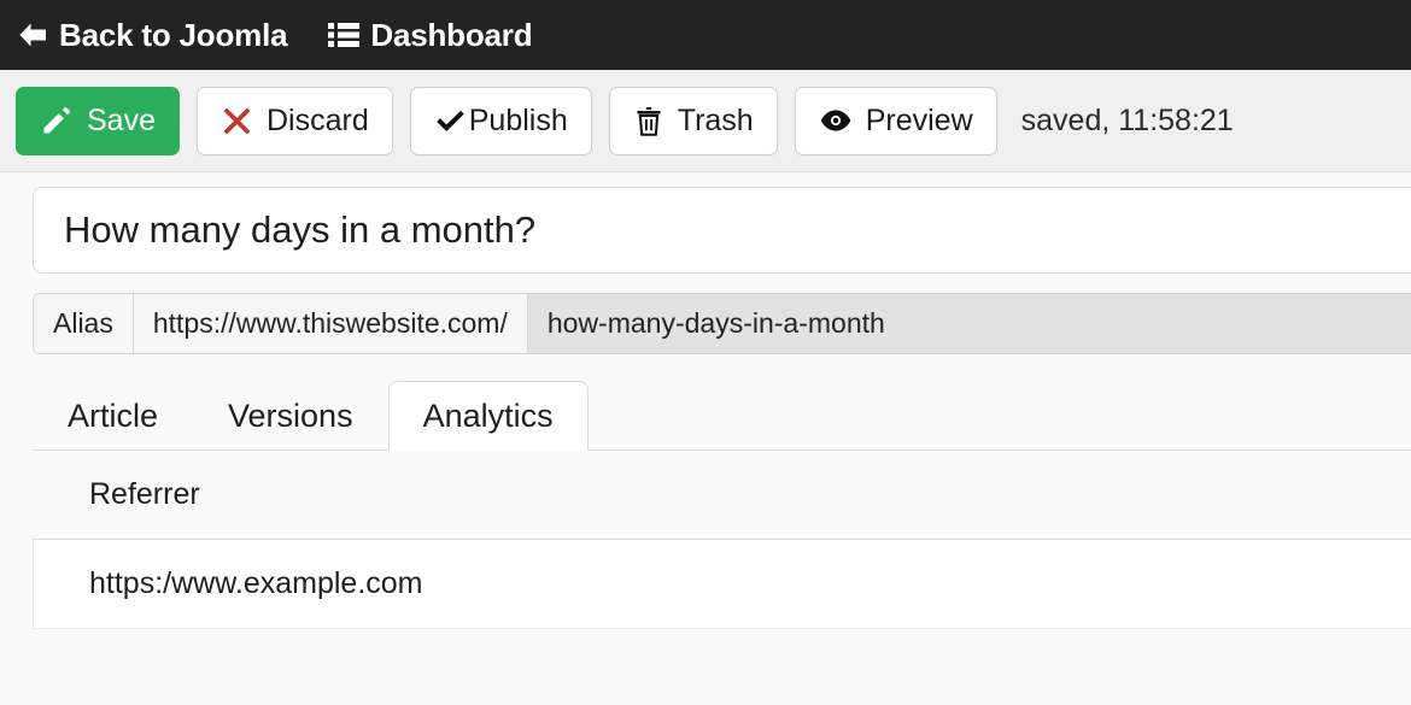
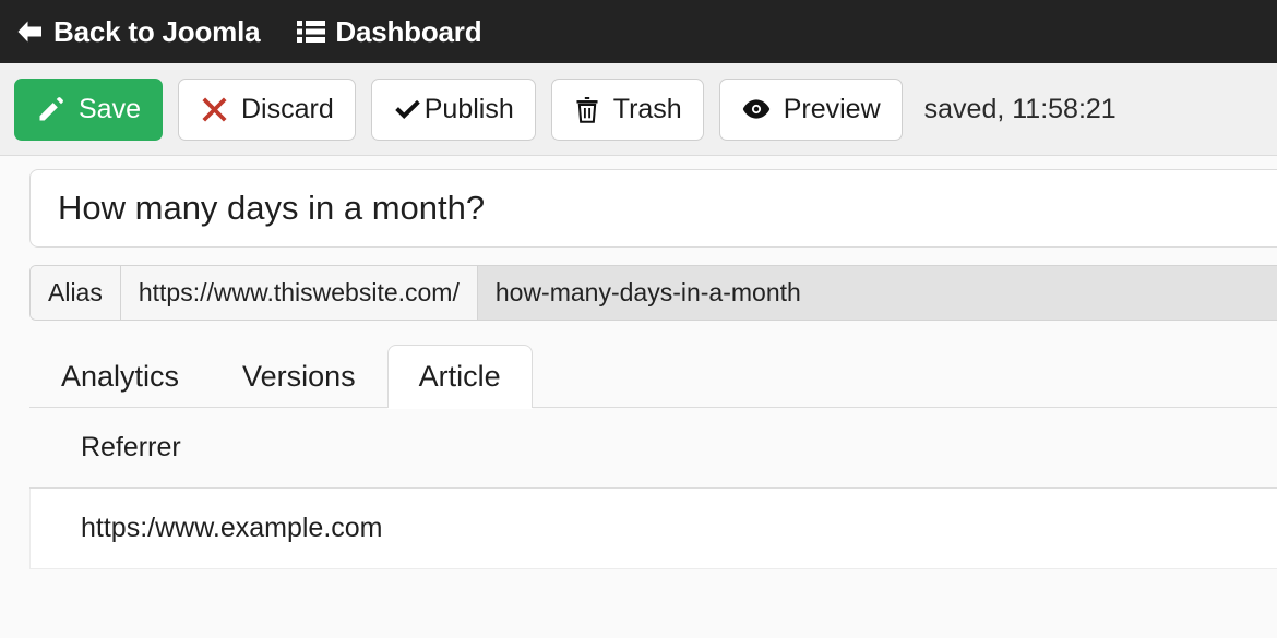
  Back to Joomla
  Dashboard
  Save
  Discard
  Publish
  Trash
  Preview
  saved, 11:58:21
  How many days in a month?
  Alias
  https://www.thiswebsite.com/
  how-many-days-in-a-month
- Article
+ Analytics
  Versions
- Analytics
+ Article
  Referrer
  https:/www.example.com
